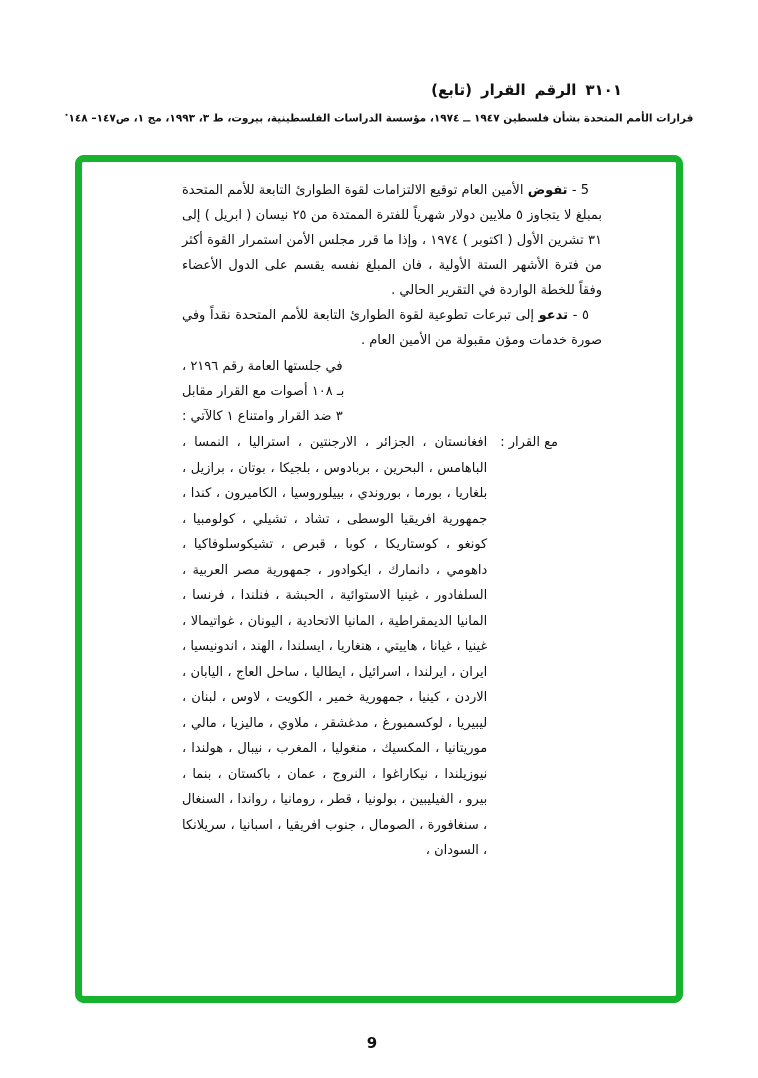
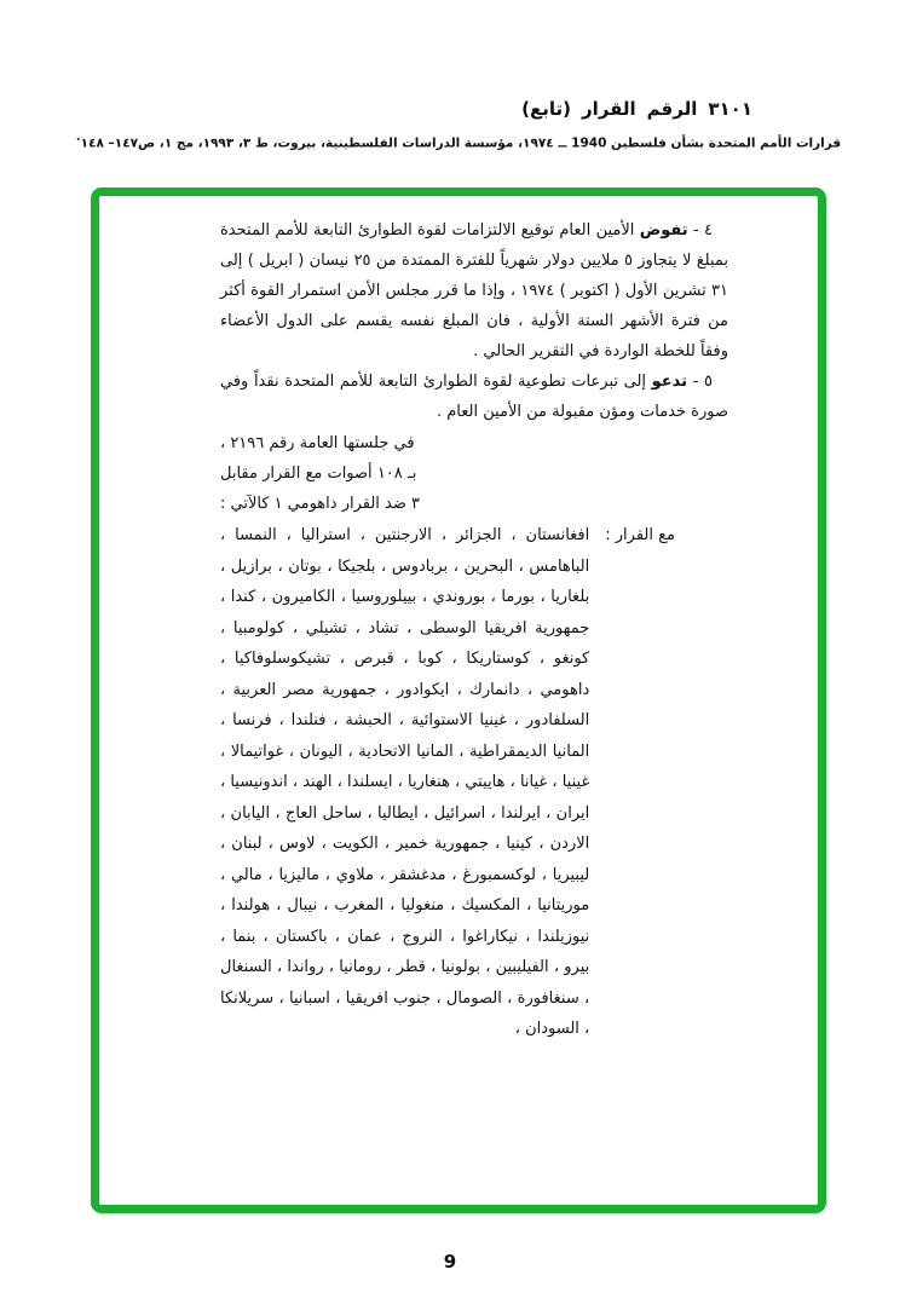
  (تابع)
  القرار
  الرقم
  ٣١٠١
- قرارات الأمم المتحدة بشأن فلسطين ١٩٤٧ ــ ١٩٧٤، مؤسسة الدراسات الفلسطينية، بيروت، ط ٣، ١٩٩٣، مج ١، ص١٤٧– ١٤٨٭
+ قرارات الأمم المتحدة بشأن فلسطين 1940 ــ ١٩٧٤، مؤسسة الدراسات الفلسطينية، بيروت، ط ٣، ١٩٩٣، مج ١، ص١٤٧– ١٤٨٭
- 5 - تفوض الأمين العام توقيع الالتزامات لقوة الطوارئ التابعة للأمم المتحدة بمبلغ لا يتجاوز ٥ ملايين دولار شهرياً للفترة الممتدة من ٢٥ نيسان ( ابريل ) إلى ٣١ تشرين الأول ( اكتوبر ) ١٩٧٤ ، وإذا ما قرر مجلس الأمن استمرار القوة أكثر من فترة الأشهر الستة الأولية ، فان المبلغ نفسه يقسم على الدول الأعضاء وفقاً للخطة الواردة في التقرير الحالي .
+ ٤ - تفوض الأمين العام توقيع الالتزامات لقوة الطوارئ التابعة للأمم المتحدة بمبلغ لا يتجاوز ٥ ملايين دولار شهرياً للفترة الممتدة من ٢٥ نيسان ( ابريل ) إلى ٣١ تشرين الأول ( اكتوبر ) ١٩٧٤ ، وإذا ما قرر مجلس الأمن استمرار القوة أكثر من فترة الأشهر الستة الأولية ، فان المبلغ نفسه يقسم على الدول الأعضاء وفقاً للخطة الواردة في التقرير الحالي .
  ٥ - تدعو إلى تبرعات تطوعية لقوة الطوارئ التابعة للأمم المتحدة نقداً وفي صورة خدمات ومؤن مقبولة من الأمين العام .
  في جلستها العامة رقم ٢١٩٦ ،
  بـ ١٠٨ أصوات مع القرار مقابل
- ٣ ضد القرار وامتناع ١ كالآتي :
+ ٣ ضد القرار داهومي ١ كالآتي :
  مع القرار :
  افغانستان ، الجزائر ، الارجنتين ، استراليا ، النمسا ، الباهامس ، البحرين ، بربادوس ، بلجيكا ، بوتان ، برازيل ، بلغاريا ، بورما ، بوروندي ، بييلوروسيا ، الكاميرون ، كندا ، جمهورية افريقيا الوسطى ، تشاد ، تشيلي ، كولومبيا ، كونغو ، كوستاريكا ، كوبا ، قبرص ، تشيكوسلوفاكيا ، داهومي ، دانمارك ، ايكوادور ، جمهورية مصر العربية ، السلفادور ، غينيا الاستوائية ، الحبشة ، فنلندا ، فرنسا ، المانيا الديمقراطية ، المانيا الاتحادية ، اليونان ، غواتيمالا ، غينيا ، غيانا ، هاييتي ، هنغاريا ، ايسلندا ، الهند ، اندونيسيا ، ايران ، ايرلندا ، اسرائيل ، ايطاليا ، ساحل العاج ، اليابان ، الاردن ، كينيا ، جمهورية خمير ، الكويت ، لاوس ، لبنان ، ليبيريا ، لوكسمبورغ ، مدغشقر ، ملاوي ، ماليزيا ، مالي ، موريتانيا ، المكسيك ، منغوليا ، المغرب ، نيبال ، هولندا ، نيوزيلندا ، نيكاراغوا ، النروج ، عمان ، باكستان ، بنما ، بيرو ، الفيليبين ، بولونيا ، قطر ، رومانيا ، رواندا ، السنغال ، سنغافورة ، الصومال ، جنوب افريقيا ، اسبانيا ، سريلانكا ، السودان ،
  9
